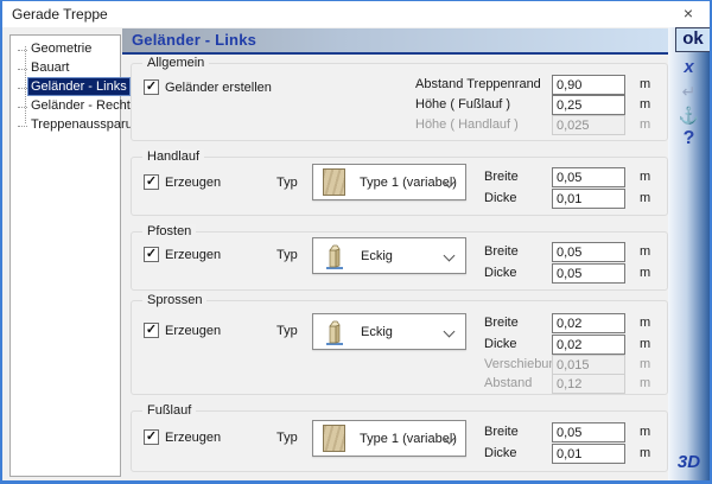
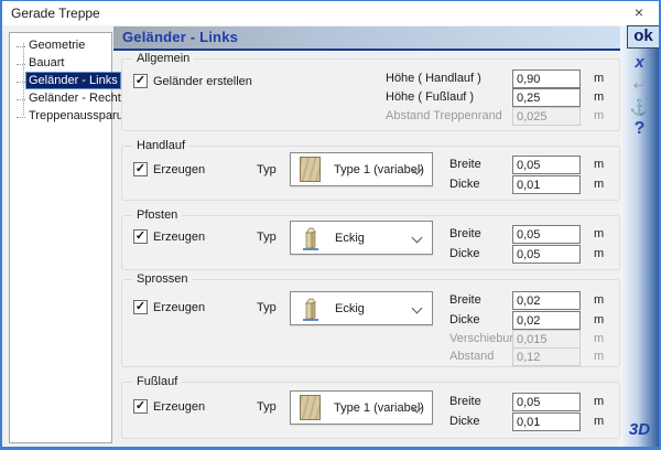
  Gerade Treppe
  ×
  Geometrie
  Bauart
  Geländer - Links
  Geländer - Recht
  Treppenaussparu
  Geländer - Links
  ok
  x
  ↵
  ⚓
  ?
  3D
  Allgemein
  ✓
  Geländer erstellen
- Abstand Treppenrand
+ Höhe ( Handlauf )
  0,90
  m
  Höhe ( Fußlauf )
  0,25
  m
- Höhe ( Handlauf )
+ Abstand Treppenrand
  0,025
  m
  Handlauf
  ✓
  Erzeugen
  Typ
  Type 1 (variabel)
  Breite
  0,05
  m
  Dicke
  0,01
  m
  Pfosten
  ✓
  Erzeugen
  Typ
  Eckig
  Breite
  0,05
  m
  Dicke
  0,05
  m
  Sprossen
  ✓
  Erzeugen
  Typ
  Eckig
  Breite
  0,02
  m
  Dicke
  0,02
  m
  Verschiebu
  0,015
  m
  Abstand
  0,12
  m
  Fußlauf
  ✓
  Erzeugen
  Typ
  Type 1 (variabel)
  Breite
  0,05
  m
  Dicke
  0,01
  m
